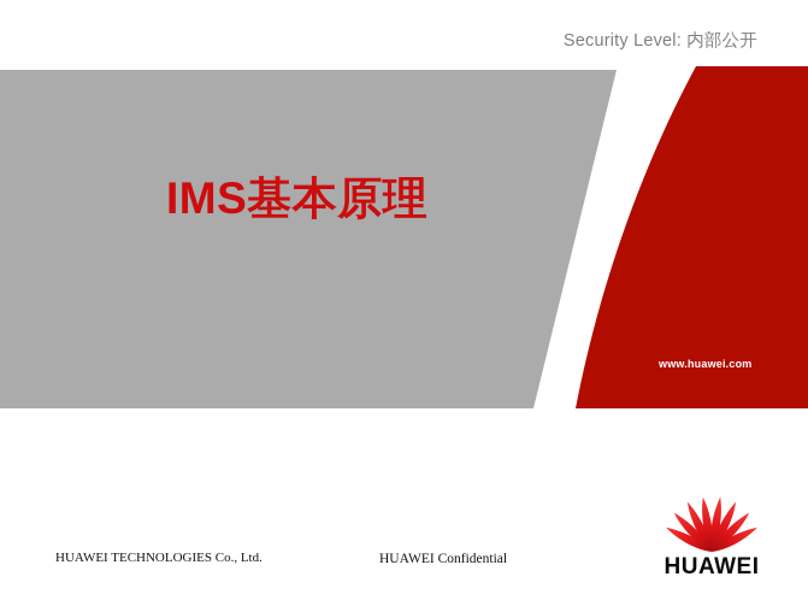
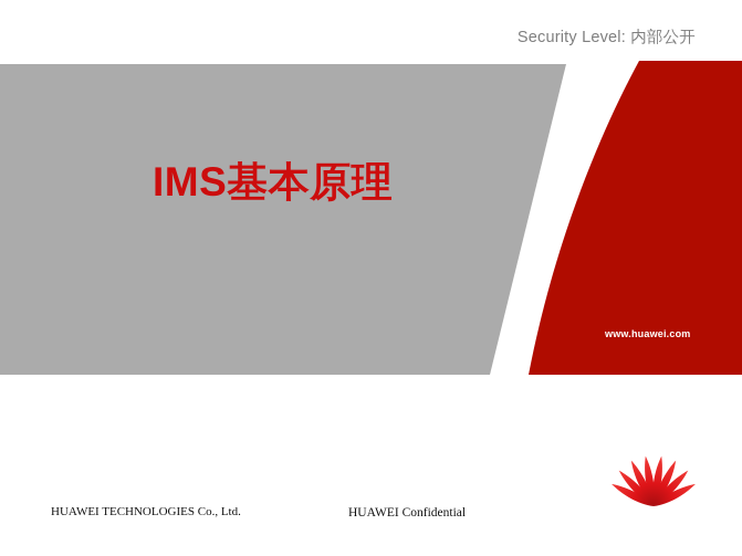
  Security Level: 内部公开
  IMS基本原理
  www.huawei.com
- HUAWEI
  HUAWEI TECHNOLOGIES Co., Ltd.
  HUAWEI Confidential
